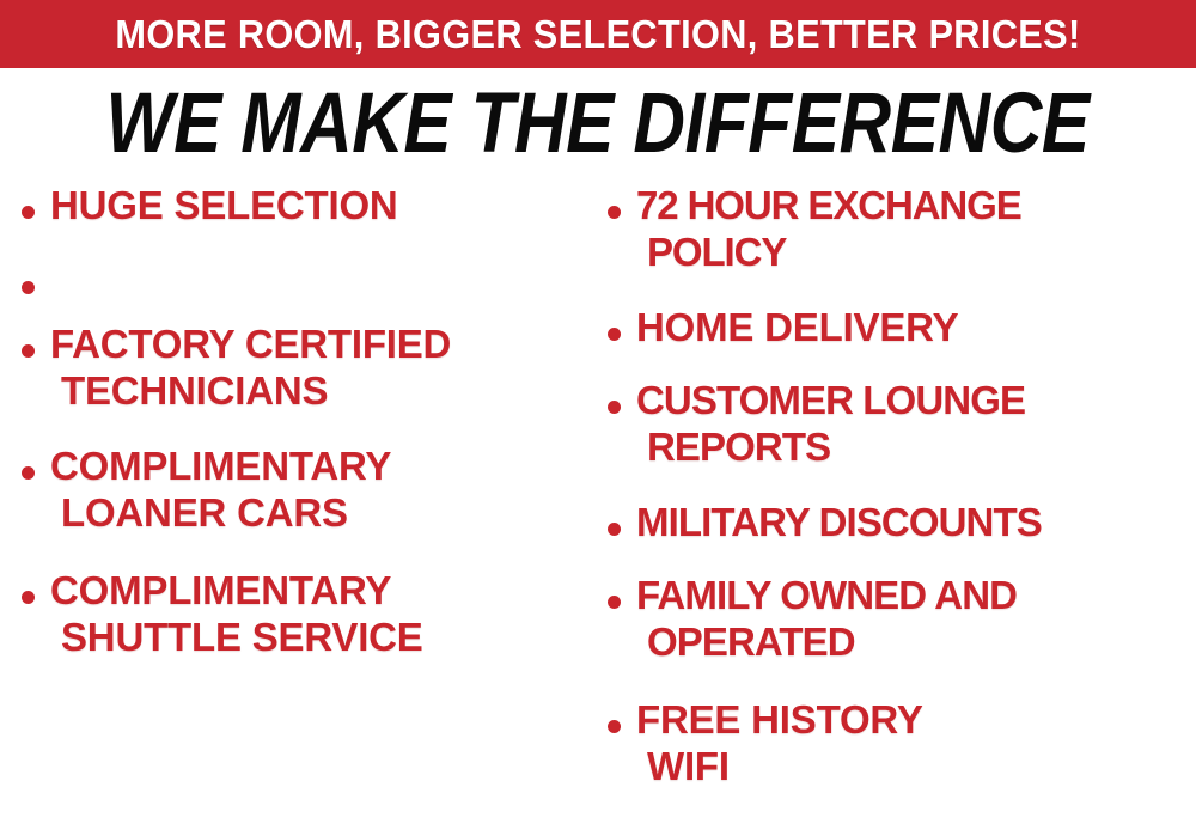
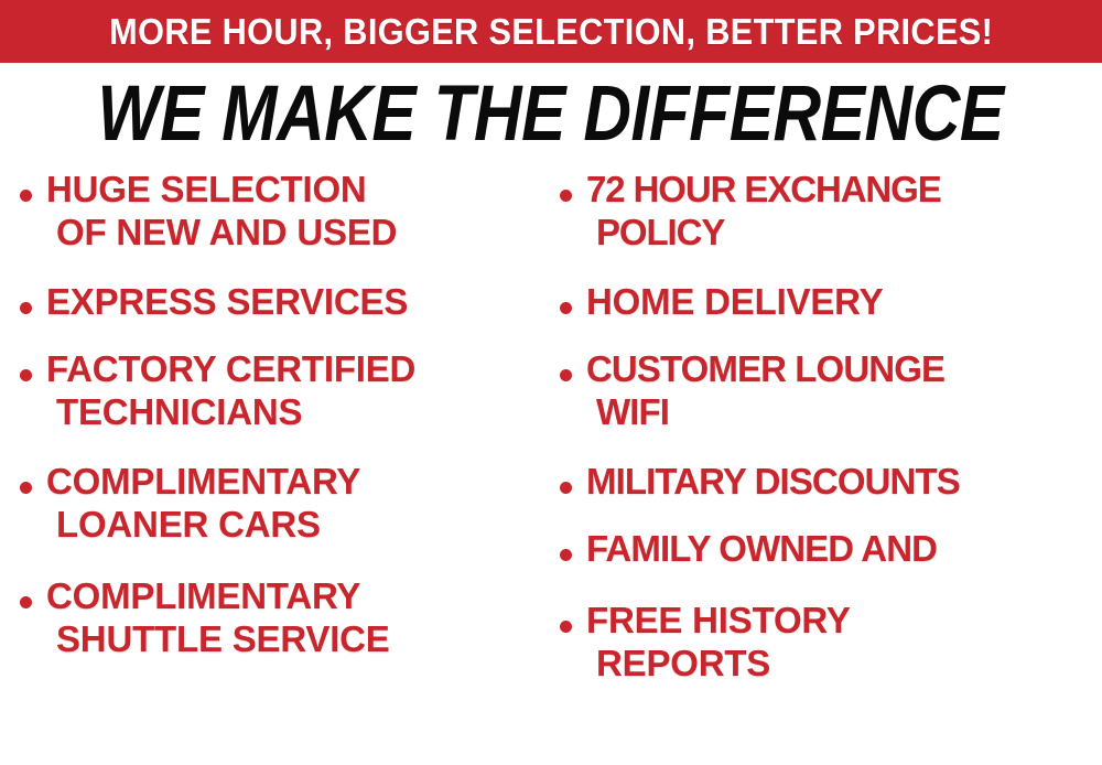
- MORE ROOM, BIGGER SELECTION, BETTER PRICES!
+ MORE HOUR, BIGGER SELECTION, BETTER PRICES!
  WE MAKE THE DIFFERENCE
  HUGE SELECTION
+ OF NEW AND USED
+ EXPRESS SERVICES
  FACTORY CERTIFIED
  TECHNICIANS
  COMPLIMENTARY
  LOANER CARS
  COMPLIMENTARY
  SHUTTLE SERVICE
  72 HOUR EXCHANGE
  POLICY
  HOME DELIVERY
  CUSTOMER LOUNGE
- REPORTS
+ WIFI
  MILITARY DISCOUNTS
  FAMILY OWNED AND
- OPERATED
  FREE HISTORY
- WIFI
+ REPORTS
